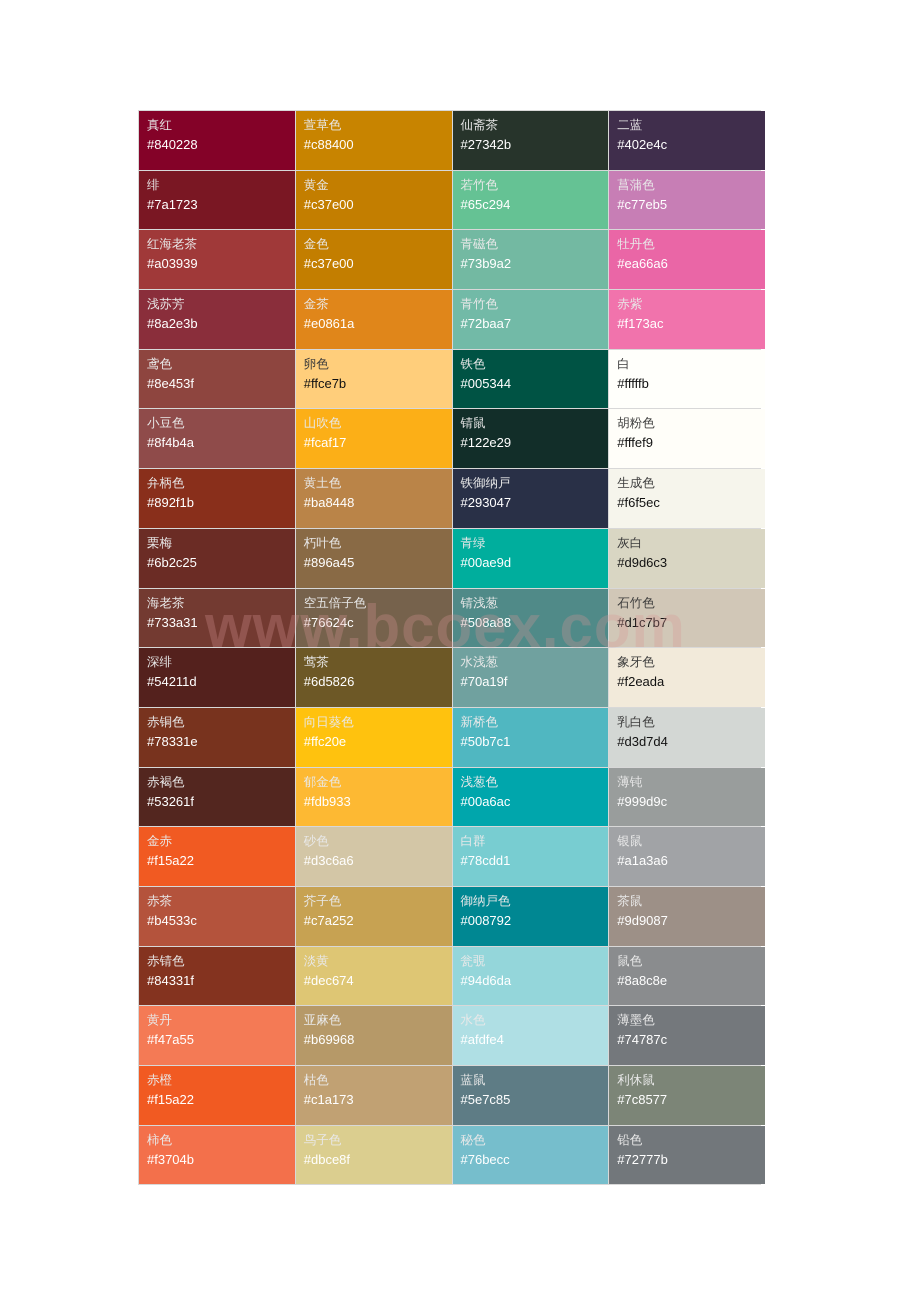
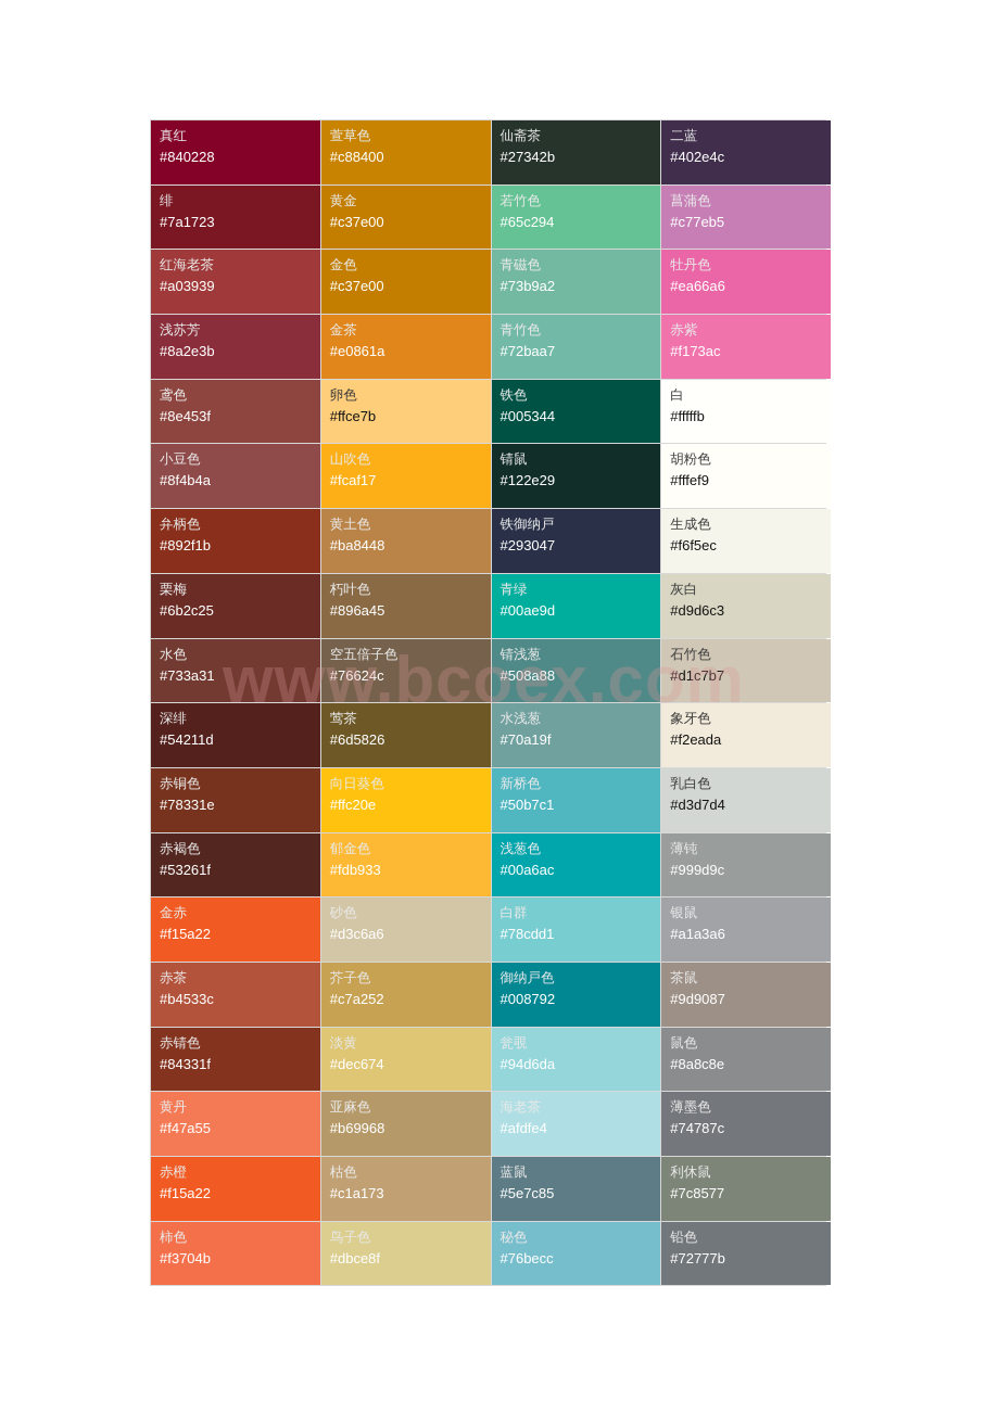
  真红
  #840228
  萱草色
  #c88400
  仙斋茶
  #27342b
  二蓝
  #402e4c
  绯
  #7a1723
  黄金
  #c37e00
  若竹色
  #65c294
  菖蒲色
  #c77eb5
  红海老茶
  #a03939
  金色
  #c37e00
  青磁色
  #73b9a2
  牡丹色
  #ea66a6
  浅苏芳
  #8a2e3b
  金茶
  #e0861a
  青竹色
  #72baa7
  赤紫
  #f173ac
  鸢色
  #8e453f
  卵色
  #ffce7b
  铁色
  #005344
  白
  #fffffb
  小豆色
  #8f4b4a
  山吹色
  #fcaf17
  锖鼠
  #122e29
  胡粉色
  #fffef9
  弁柄色
  #892f1b
  黄土色
  #ba8448
  铁御纳戸
  #293047
  生成色
  #f6f5ec
  栗梅
  #6b2c25
  朽叶色
  #896a45
  青绿
  #00ae9d
  灰白
  #d9d6c3
- 海老茶
+ 水色
  #733a31
  空五倍子色
  #76624c
  锖浅葱
  #508a88
  石竹色
  #d1c7b7
  深绯
  #54211d
  莺茶
  #6d5826
  水浅葱
  #70a19f
  象牙色
  #f2eada
  赤铜色
  #78331e
  向日葵色
  #ffc20e
  新桥色
  #50b7c1
  乳白色
  #d3d7d4
  赤褐色
  #53261f
  郁金色
  #fdb933
  浅葱色
  #00a6ac
  薄钝
  #999d9c
  金赤
  #f15a22
  砂色
  #d3c6a6
  白群
  #78cdd1
  银鼠
  #a1a3a6
  赤茶
  #b4533c
  芥子色
  #c7a252
  御纳戸色
  #008792
  茶鼠
  #9d9087
  赤锖色
  #84331f
  淡黄
  #dec674
  瓮覗
  #94d6da
  鼠色
  #8a8c8e
  黄丹
  #f47a55
  亚麻色
  #b69968
- 水色
+ 海老茶
  #afdfe4
  薄墨色
  #74787c
  赤橙
  #f15a22
  枯色
  #c1a173
  蓝鼠
  #5e7c85
  利休鼠
  #7c8577
  柿色
  #f3704b
  鸟子色
  #dbce8f
  秘色
  #76becc
  铅色
  #72777b
  www.bcoex.com
